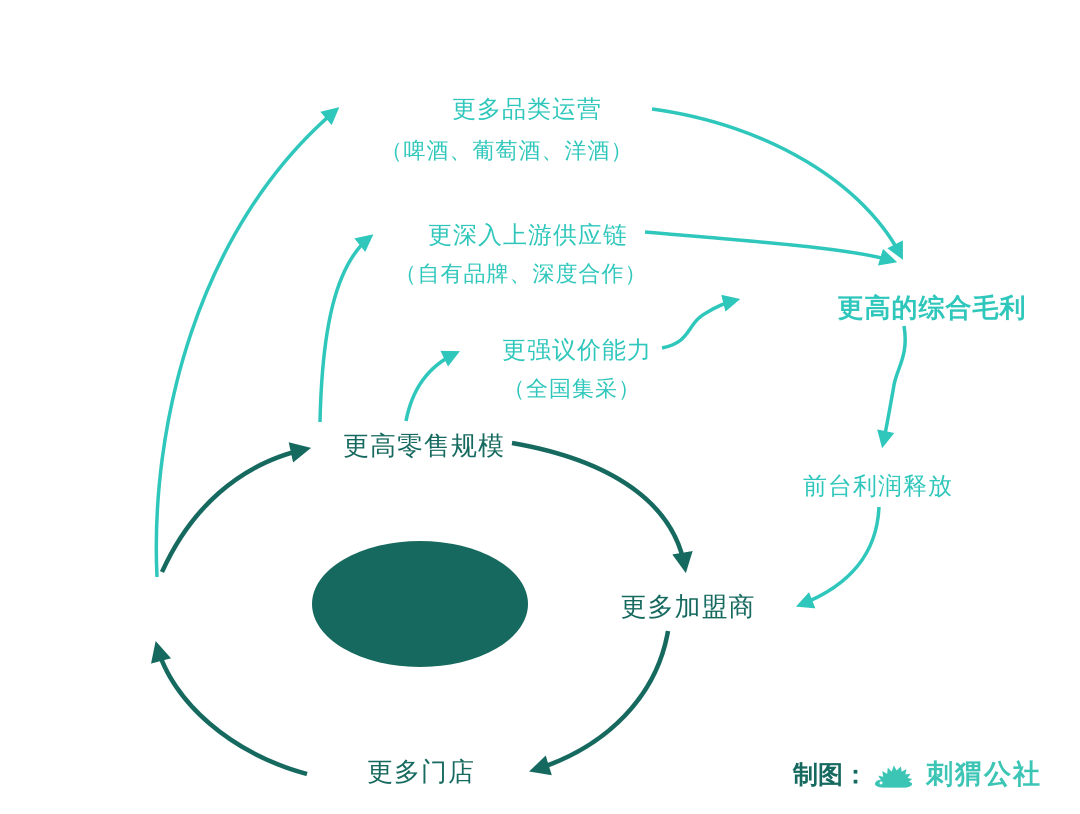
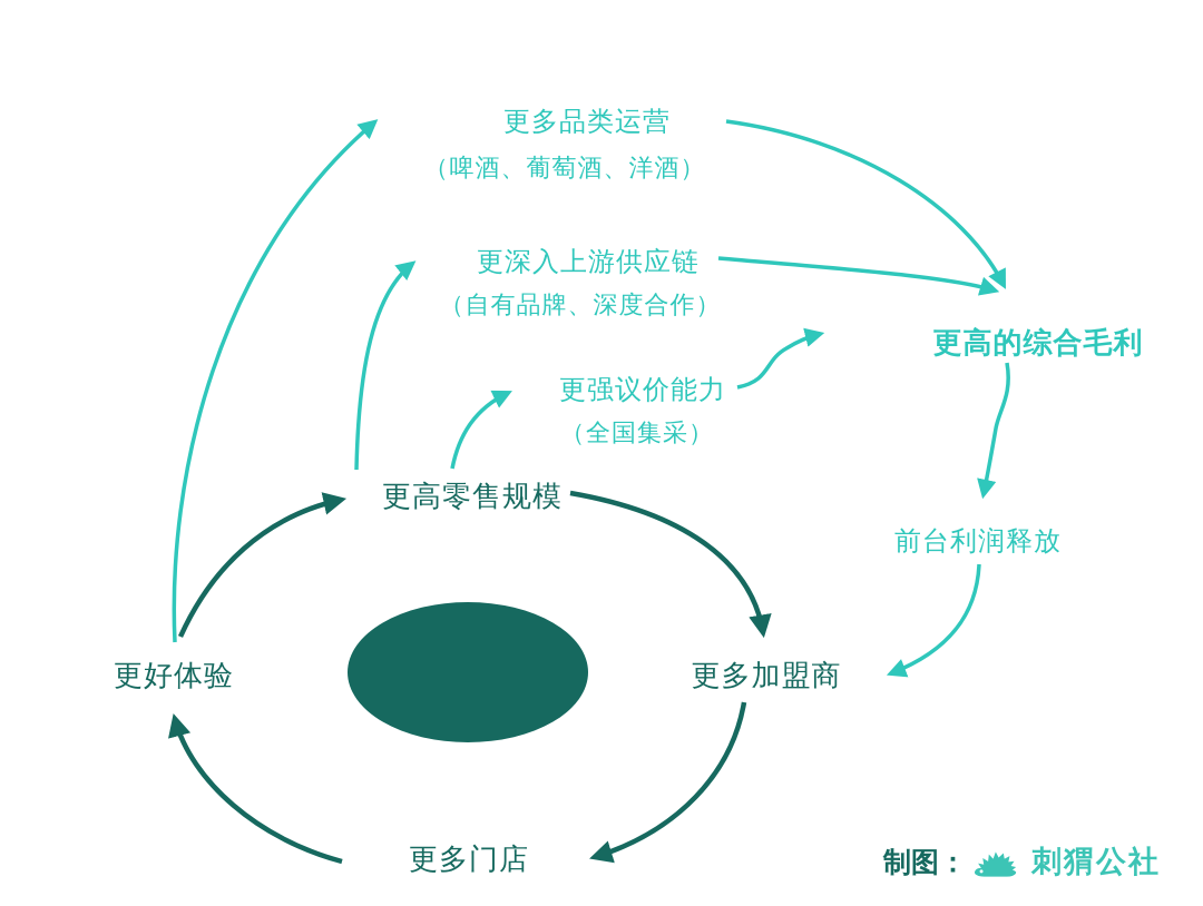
  更多品类运营
  （啤酒、葡萄酒、洋酒）
  更深入上游供应链
  （自有品牌、深度合作）
  更强议价能力
  （全国集采）
  更高的综合毛利
  前台利润释放
  更高零售规模
  更多加盟商
  更多门店
+ 更好体验
  制图：
  刺猬公社
